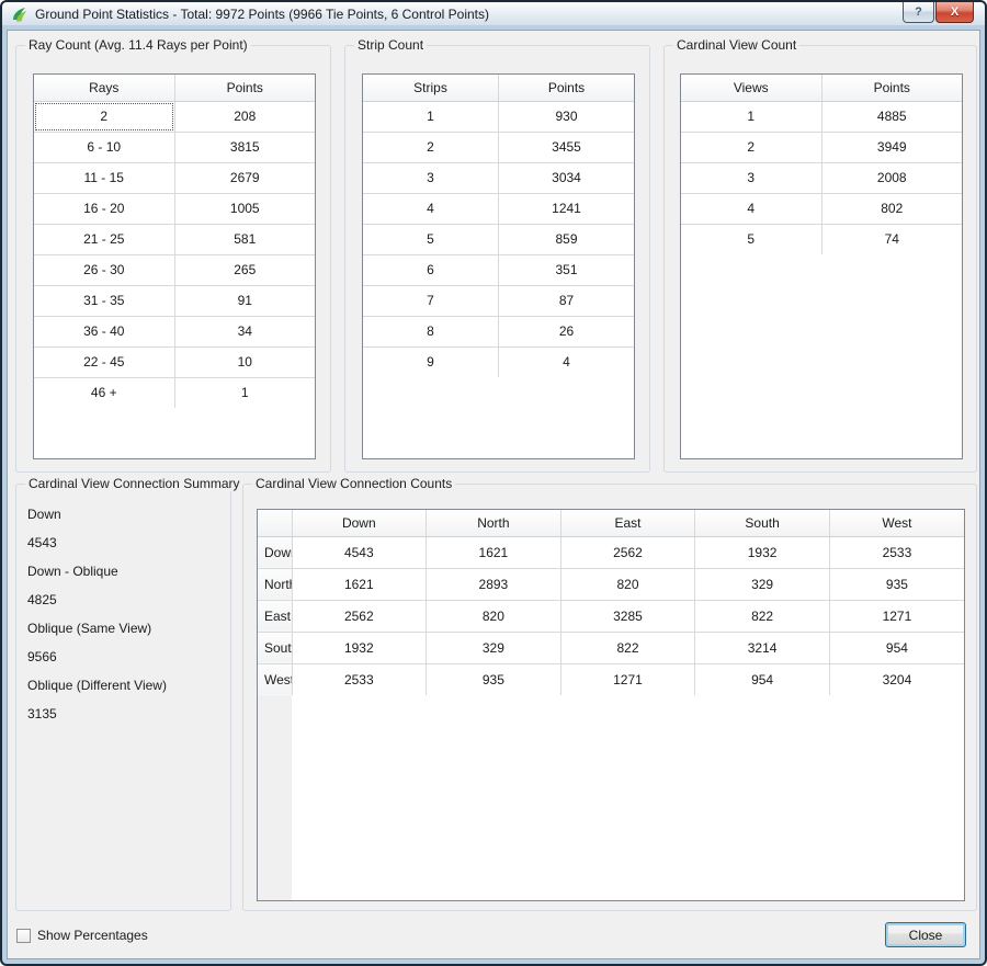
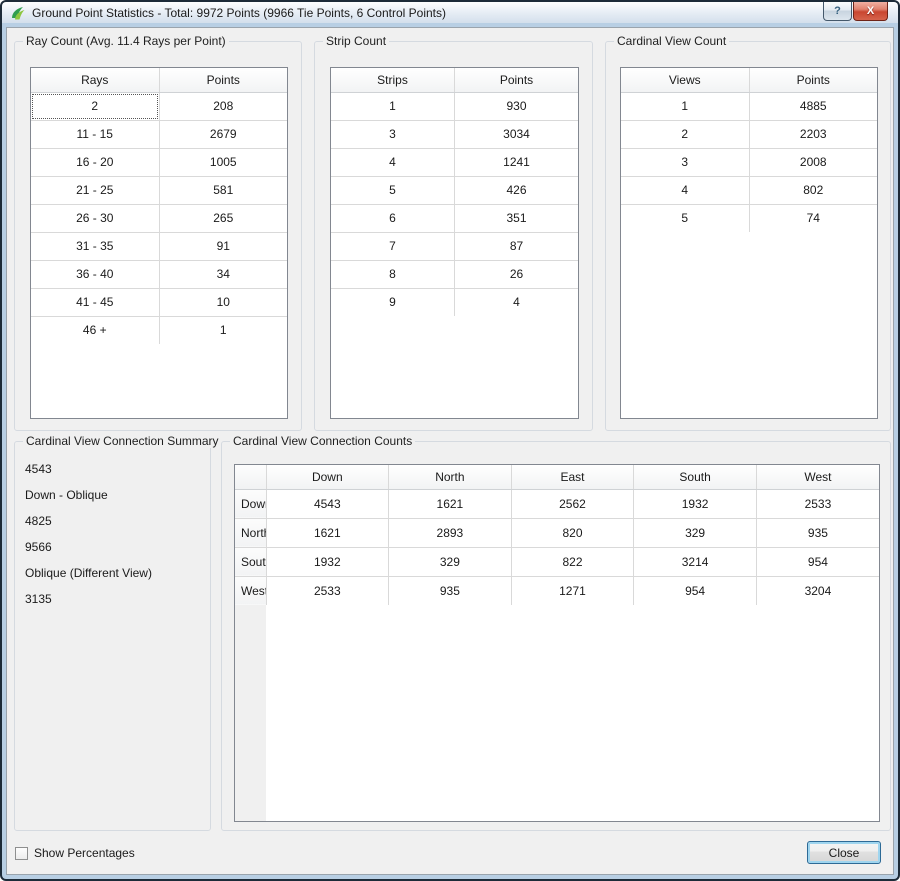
  Ground Point Statistics - Total: 9972 Points (9966 Tie Points, 6 Control Points)
  ?
  X
  Ray Count (Avg. 11.4 Rays per Point)
  Rays	Points
  2	208
- 6 - 10	3815
  11 - 15	2679
  16 - 20	1005
  21 - 25	581
  26 - 30	265
  31 - 35	91
  36 - 40	34
- 22 - 45	10
+ 41 - 45	10
  46 +	1
  Strip Count
  Strips	Points
  1	930
- 2	3455
  3	3034
  4	1241
- 5	859
+ 5	426
  6	351
  7	87
  8	26
  9	4
  Cardinal View Count
  Views	Points
  1	4885
- 2	3949
+ 2	2203
  3	2008
  4	802
  5	74
  Cardinal View Connection Summary
- Down
  4543
  Down - Oblique
  4825
- Oblique (Same View)
  9566
  Oblique (Different View)
  3135
  Cardinal View Connection Counts
  	Down	North	East	South	West
  Dow	4543	1621	2562	1932	2533
  Nort	1621	2893	820	329	935
- East	2562	820	3285	822	1271
  Sout	1932	329	822	3214	954
  Wes	2533	935	1271	954	3204
  Show Percentages
  Close
